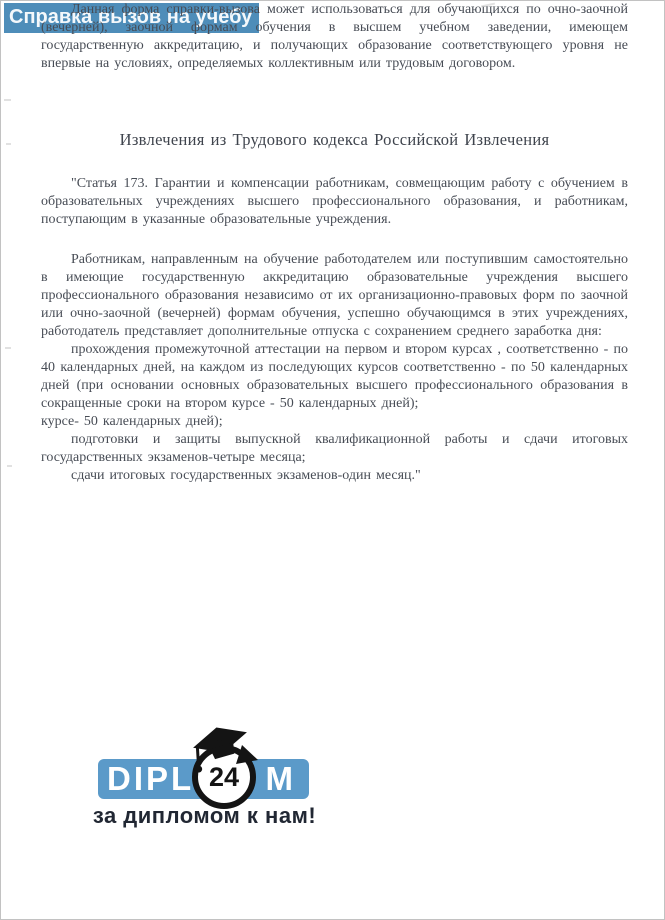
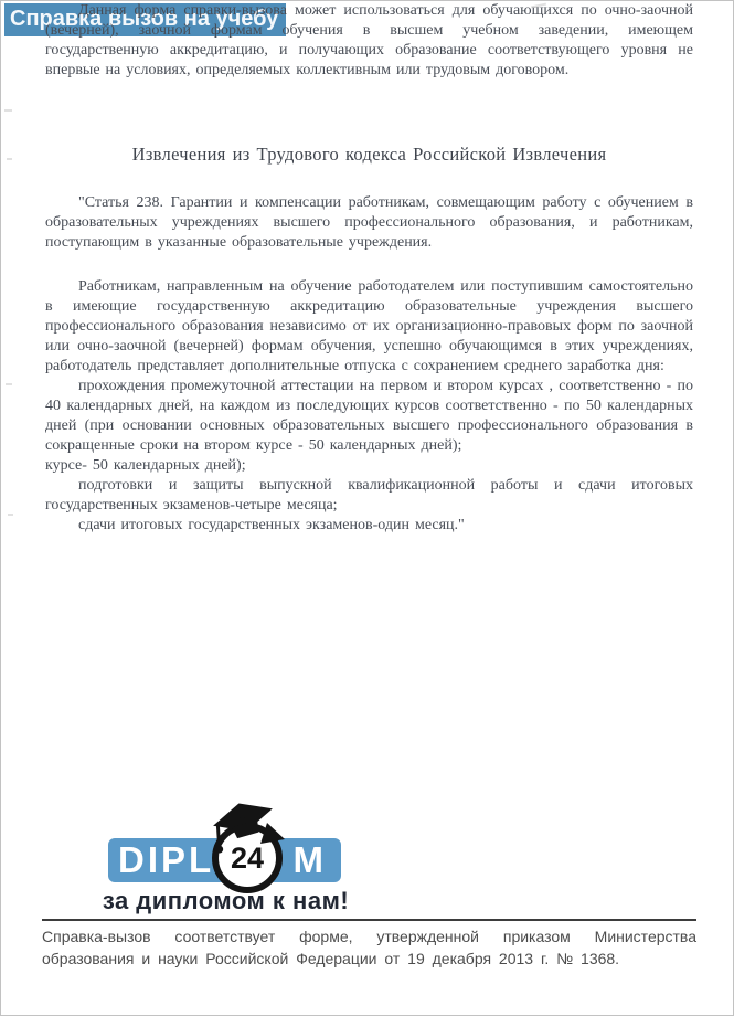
  Справка вызов на учебу
  Данная форма справки-вызова может использоваться для обучающихся по очно-заочной (вечерней), заочной формам обучения в высшем учебном заведении, имеющем государственную аккредитацию, и получающих образование соответствующего уровня не впервые на условиях, определяемых коллективным или трудовым договором.
  Извлечения из Трудового кодекса Российской Извлечения
- "Статья 173. Гарантии и компенсации работникам, совмещающим работу с обучением в образовательных учреждениях высшего профессионального образования, и работникам, поступающим в указанные образовательные учреждения.
+ "Статья 238. Гарантии и компенсации работникам, совмещающим работу с обучением в образовательных учреждениях высшего профессионального образования, и работникам, поступающим в указанные образовательные учреждения.
  Работникам, направленным на обучение работодателем или поступившим самостоятельно в имеющие государственную аккредитацию образовательные учреждения высшего профессионального образования независимо от их организационно-правовых форм по заочной или очно-заочной (вечерней) формам обучения, успешно обучающимся в этих учреждениях, работодатель представляет дополнительные отпуска с сохранением среднего заработка дня:
  прохождения промежуточной аттестации на первом и втором курсах , соответственно - по 40 календарных дней, на каждом из последующих курсов соответственно - по 50 календарных дней (при основании основных образовательных высшего профессионального образования в сокращенные сроки на втором курсе - 50 календарных дней);
  курсе- 50 календарных дней);
  подготовки и защиты выпускной квалификационной работы и сдачи итоговых государственных экзаменов-четыре месяца;
  сдачи итоговых государственных экзаменов-один месяц."
  DIPL
  M
  24
  за дипломом к нам!
+ Справка-вызов соответствует форме, утвержденной приказом Министерства образования и науки Российской Федерации от 19 декабря 2013 г. № 1368.
